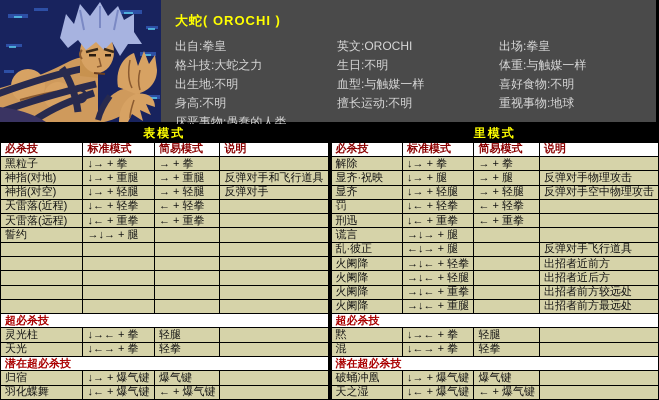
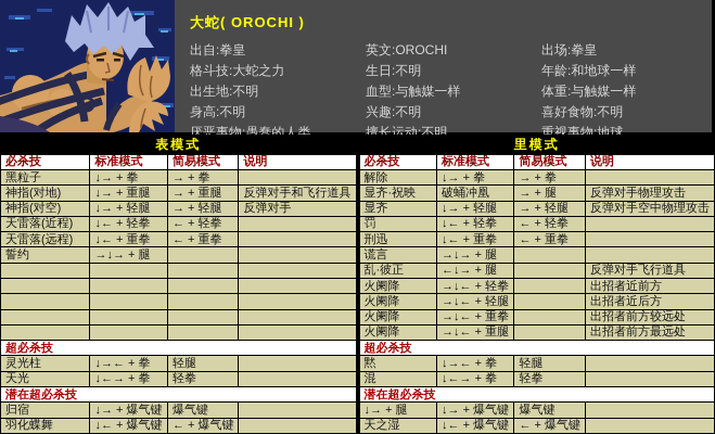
  大蛇( OROCHI )
  出自:拳皇
  格斗技:大蛇之力
  出生地:不明
  身高:不明
  厌恶事物:愚蠢的人类
  英文:OROCHI
  生日:不明
  血型:与触媒一样
+ 兴趣:不明
  擅长运动:不明
  出场:拳皇
+ 年龄:和地球一样
  体重:与触媒一样
  喜好食物:不明
  重视事物:地球
  表模式
  必杀技	标准模式	简易模式	说明
  黑粒子	↓→ + 拳	→ + 拳
  神指(对地)	↓→ + 重腿	→ + 重腿	反弹对手和飞行道具
  神指(对空)	↓→ + 轻腿	→ + 轻腿	反弹对手
  天雷落(近程)	↓← + 轻拳	← + 轻拳
  天雷落(远程)	↓← + 重拳	← + 重拳
  誓约	→↓→ + 腿
  超必杀技
  灵光柱	↓→← + 拳	轻腿
  天光	↓←→ + 拳	轻拳
  潜在超必杀技
  归宿	↓→ + 爆气键	爆气键
  羽化蝶舞	↓← + 爆气键	← + 爆气键
  里模式
  必杀技	标准模式	简易模式	说明
  解除	↓→ + 拳	→ + 拳
- 显齐·祝映	↓→ + 腿	→ + 腿	反弹对手物理攻击
+ 显齐·祝映	破蛹冲凰	→ + 腿	反弹对手物理攻击
  显齐	↓→ + 轻腿	→ + 轻腿	反弹对手空中物理攻击
  罚	↓← + 轻拳	← + 轻拳
  刑迅	↓← + 重拳	← + 重拳
  谎言	→↓→ + 腿
  乱·彼正	←↓→ + 腿		反弹对手飞行道具
  火阑降	→↓← + 轻拳		出招者近前方
  火阑降	→↓← + 轻腿		出招者近后方
  火阑降	→↓← + 重拳		出招者前方较远处
  火阑降	→↓← + 重腿		出招者前方最远处
  超必杀技
  黙	↓→← + 拳	轻腿
  混	↓←→ + 拳	轻拳
  潜在超必杀技
- 破蛹冲凰	↓→ + 爆气键	爆气键
+ ↓→ + 腿	↓→ + 爆气键	爆气键
  天之湿	↓← + 爆气键	← + 爆气键
